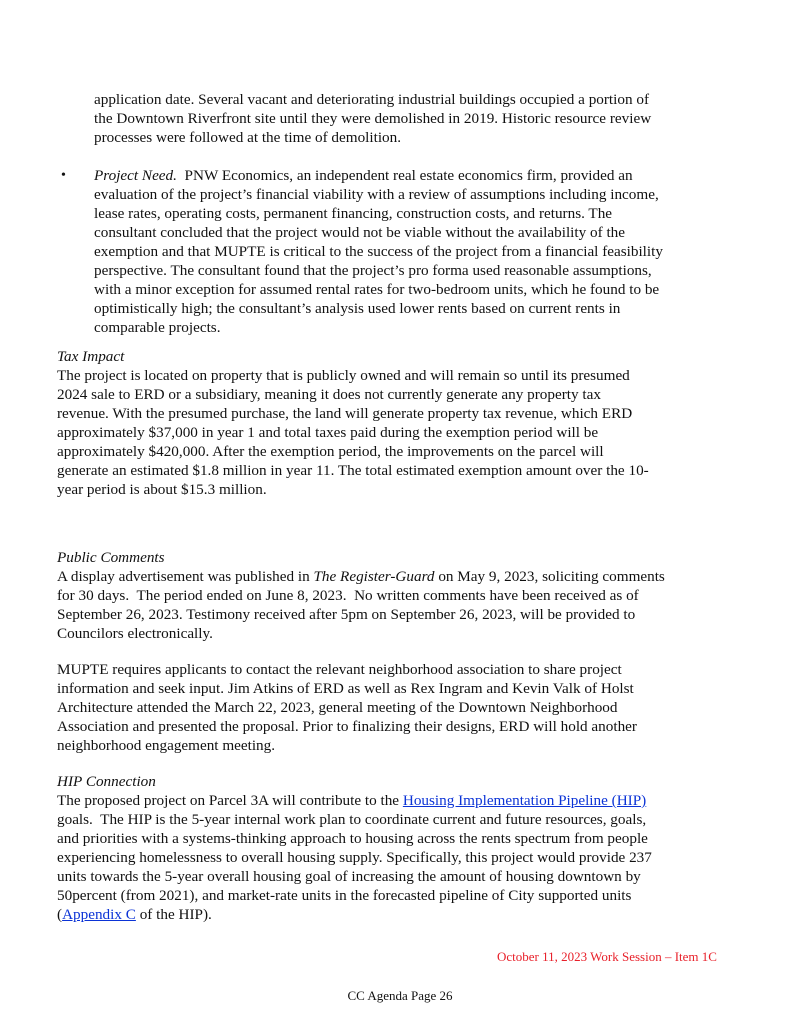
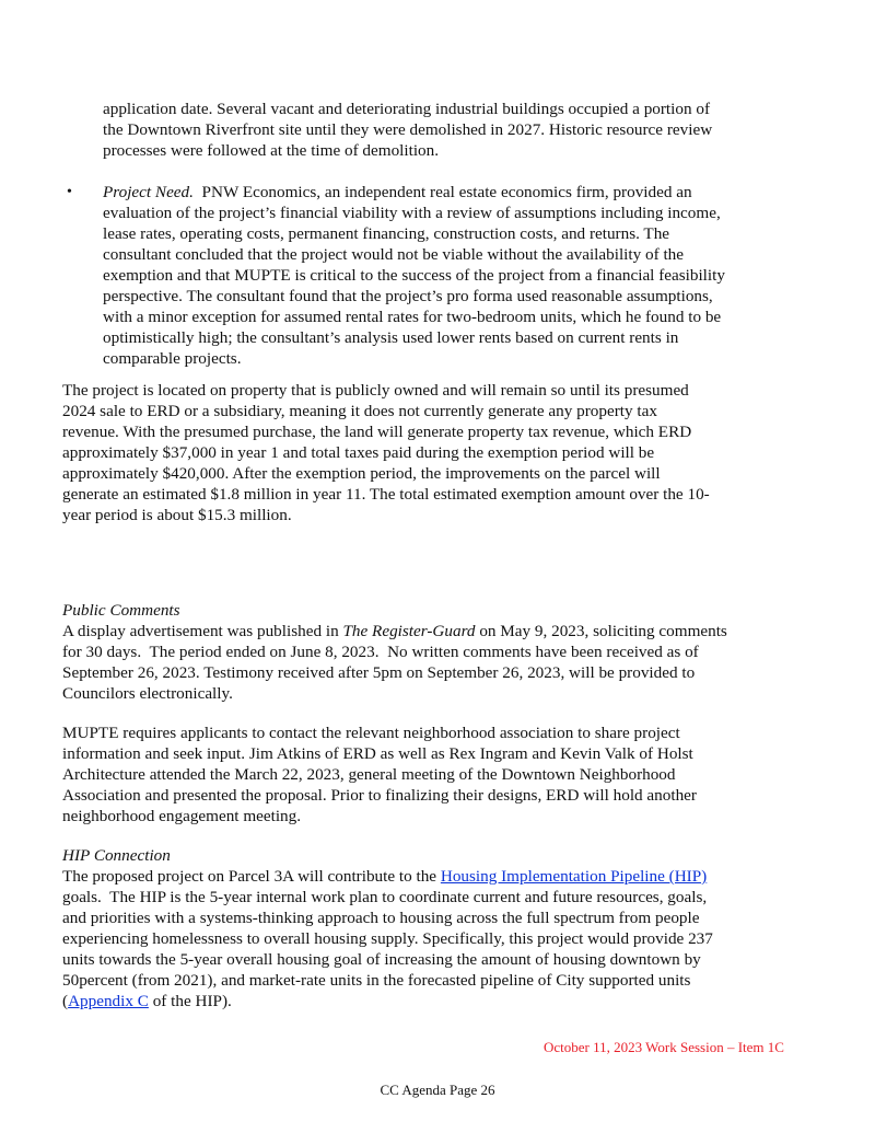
  application date. Several vacant and deteriorating industrial buildings occupied a portion of
- the Downtown Riverfront site until they were demolished in 2019. Historic resource review
+ the Downtown Riverfront site until they were demolished in 2027. Historic resource review
  processes were followed at the time of demolition.
  •
  Project Need. PNW Economics, an independent real estate economics firm, provided an
  evaluation of the project’s financial viability with a review of assumptions including income,
  lease rates, operating costs, permanent financing, construction costs, and returns. The
  consultant concluded that the project would not be viable without the availability of the
  exemption and that MUPTE is critical to the success of the project from a financial feasibility
  perspective. The consultant found that the project’s pro forma used reasonable assumptions,
  with a minor exception for assumed rental rates for two-bedroom units, which he found to be
  optimistically high; the consultant’s analysis used lower rents based on current rents in
  comparable projects.
- Tax Impact
  The project is located on property that is publicly owned and will remain so until its presumed
  2024 sale to ERD or a subsidiary, meaning it does not currently generate any property tax
  revenue. With the presumed purchase, the land will generate property tax revenue, which ERD
  approximately $37,000 in year 1 and total taxes paid during the exemption period will be
  approximately $420,000. After the exemption period, the improvements on the parcel will
  generate an estimated $1.8 million in year 11. The total estimated exemption amount over the 10-
  year period is about $15.3 million.
  Public Comments
  A display advertisement was published in The Register-Guard on May 9, 2023, soliciting comments
  for 30 days. The period ended on June 8, 2023. No written comments have been received as of
  September 26, 2023. Testimony received after 5pm on September 26, 2023, will be provided to
  Councilors electronically.
  MUPTE requires applicants to contact the relevant neighborhood association to share project
  information and seek input. Jim Atkins of ERD as well as Rex Ingram and Kevin Valk of Holst
  Architecture attended the March 22, 2023, general meeting of the Downtown Neighborhood
  Association and presented the proposal. Prior to finalizing their designs, ERD will hold another
  neighborhood engagement meeting.
  HIP Connection
  The proposed project on Parcel 3A will contribute to the Housing Implementation Pipeline (HIP)
  goals. The HIP is the 5-year internal work plan to coordinate current and future resources, goals,
- and priorities with a systems-thinking approach to housing across the rents spectrum from people
+ and priorities with a systems-thinking approach to housing across the full spectrum from people
  experiencing homelessness to overall housing supply. Specifically, this project would provide 237
  units towards the 5-year overall housing goal of increasing the amount of housing downtown by
  50percent (from 2021), and market-rate units in the forecasted pipeline of City supported units
  (Appendix C of the HIP).
  October 11, 2023 Work Session – Item 1C
  CC Agenda Page 26
